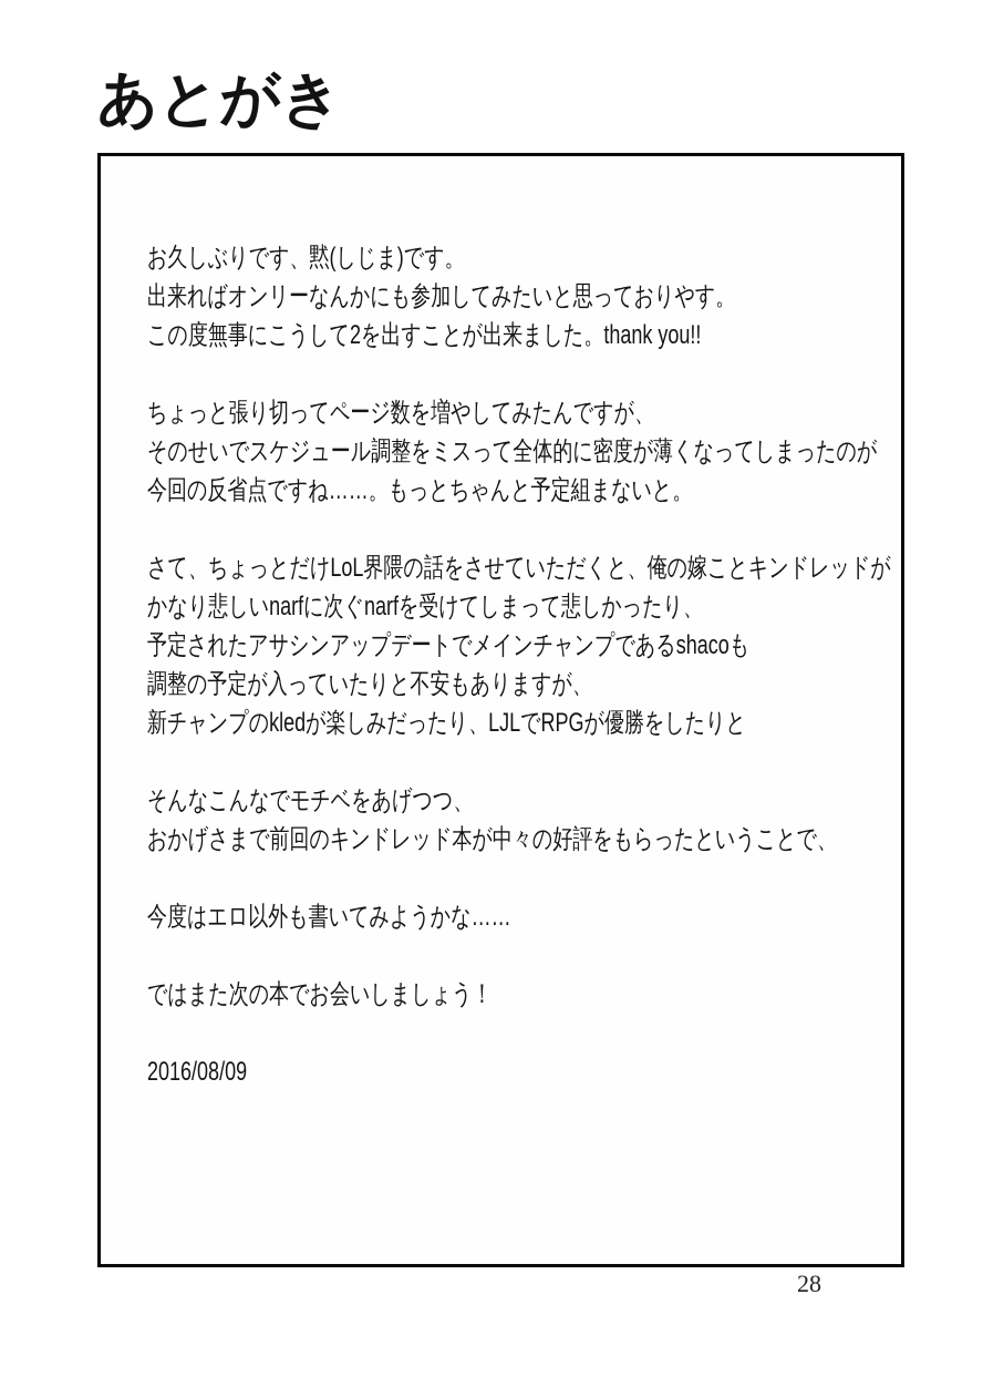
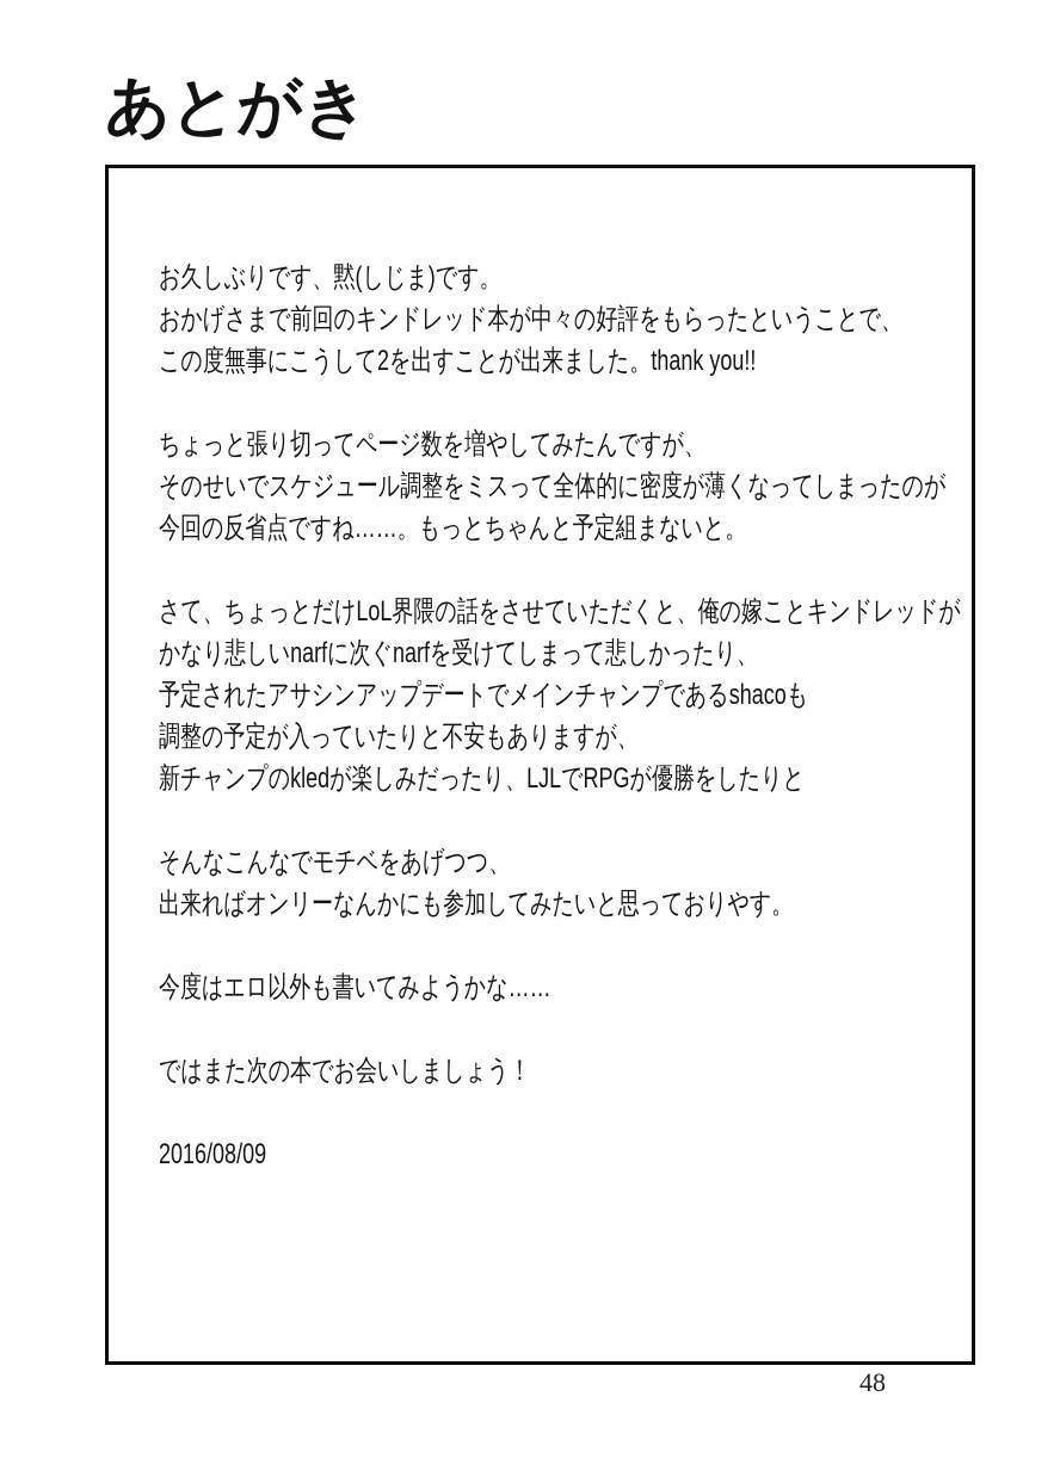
  あとがき
  お久しぶりです、黙(しじま)です。
- 出来ればオンリーなんかにも参加してみたいと思っておりやす。
+ おかげさまで前回のキンドレッド本が中々の好評をもらったということで、
  この度無事にこうして2を出すことが出来ました。thank you!!
  ちょっと張り切ってページ数を増やしてみたんですが、
  そのせいでスケジュール調整をミスって全体的に密度が薄くなってしまったのが
  今回の反省点ですね……。もっとちゃんと予定組まないと。
  さて、ちょっとだけLoL界隈の話をさせていただくと、俺の嫁ことキンドレッドが
  かなり悲しいnarfに次ぐnarfを受けてしまって悲しかったり、
  予定されたアサシンアップデートでメインチャンプであるshacoも
  調整の予定が入っていたりと不安もありますが、
  新チャンプのkledが楽しみだったり、LJLでRPGが優勝をしたりと
  そんなこんなでモチベをあげつつ、
- おかげさまで前回のキンドレッド本が中々の好評をもらったということで、
+ 出来ればオンリーなんかにも参加してみたいと思っておりやす。
  今度はエロ以外も書いてみようかな……
  ではまた次の本でお会いしましょう！
  2016/08/09
- 28
+ 48
